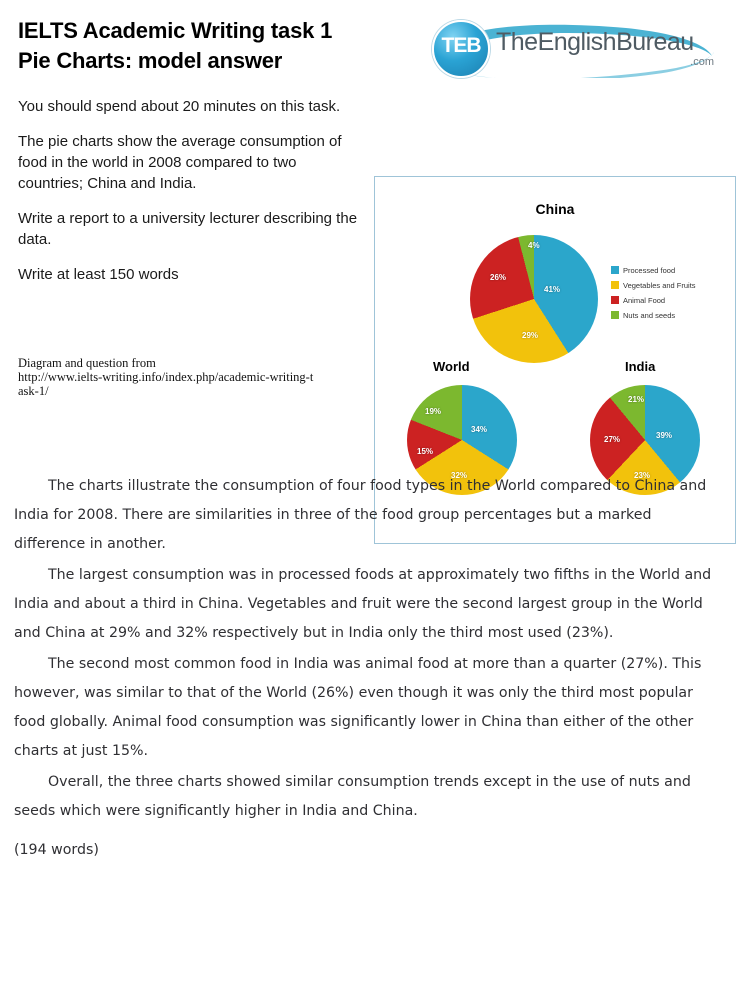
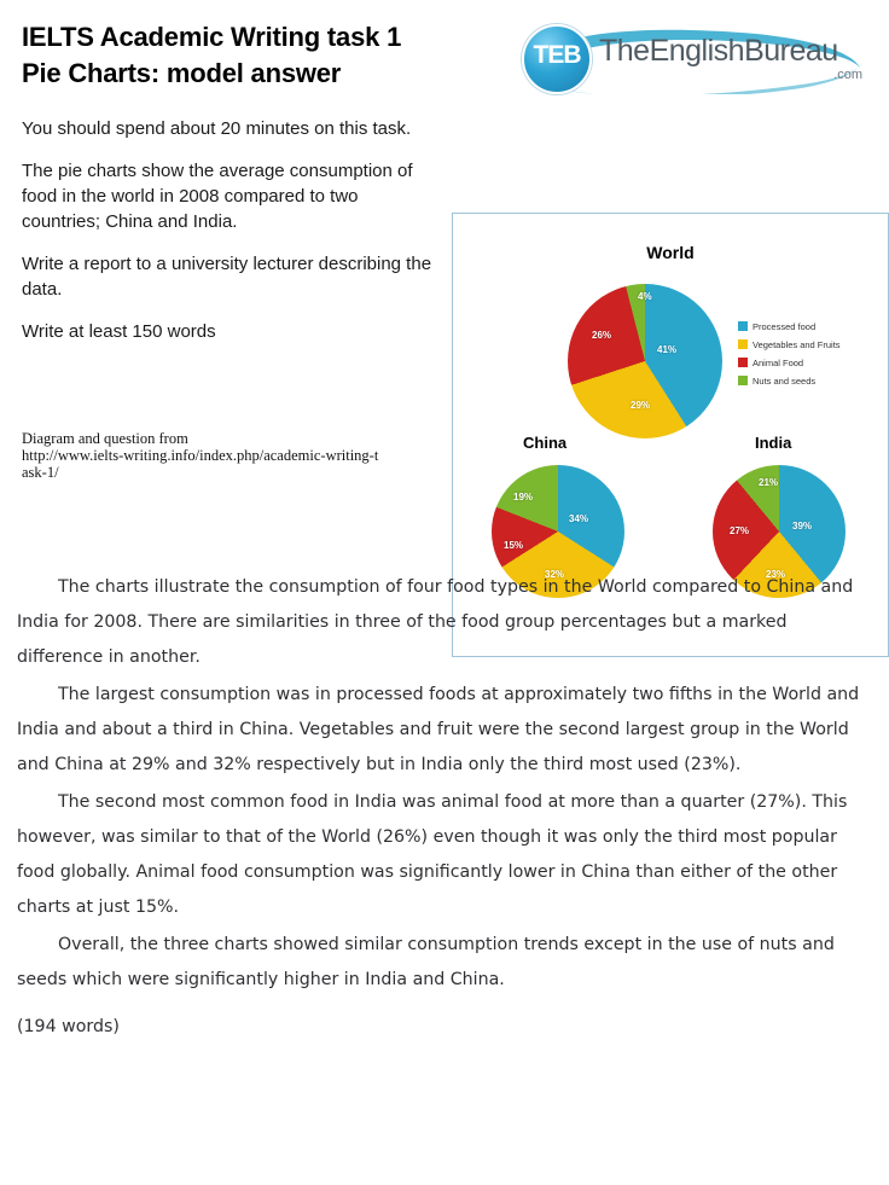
  IELTS Academic Writing task 1
  Pie Charts: model answer
  TEB
  TheEnglishBureau
  .com
  You should spend about 20 minutes on this task.
  The pie charts show the average consumption of food in the world in 2008 compared to two countries; China and India.
  Write a report to a university lecturer describing the data.
  Write at least 150 words
  Diagram and question from
  http://www.ielts-writing.info/index.php/academic-writing-task-1/
- China
+ World
  41%
  29%
  26%
  4%
  Processed food
  Vegetables and Fruits
  Animal Food
  Nuts and seeds
- World
+ China
  34%
  32%
  15%
  19%
  India
  39%
  23%
  27%
  21%
  The charts illustrate the consumption of four food types in the World compared to China and India for 2008. There are similarities in three of the food group percentages but a marked difference in another.
  The largest consumption was in processed foods at approximately two fifths in the World and India and about a third in China. Vegetables and fruit were the second largest group in the World and China at 29% and 32% respectively but in India only the third most used (23%).
  The second most common food in India was animal food at more than a quarter (27%). This however, was similar to that of the World (26%) even though it was only the third most popular food globally. Animal food consumption was significantly lower in China than either of the other charts at just 15%.
  Overall, the three charts showed similar consumption trends except in the use of nuts and seeds which were significantly higher in India and China.
  (194 words)
